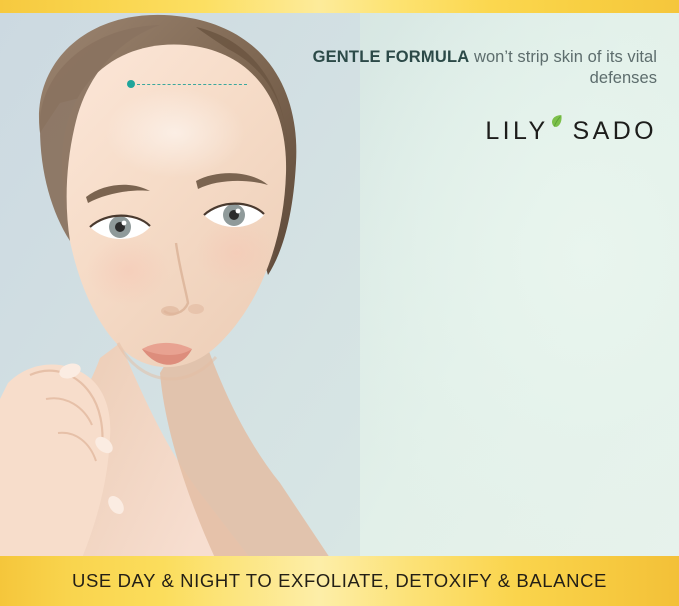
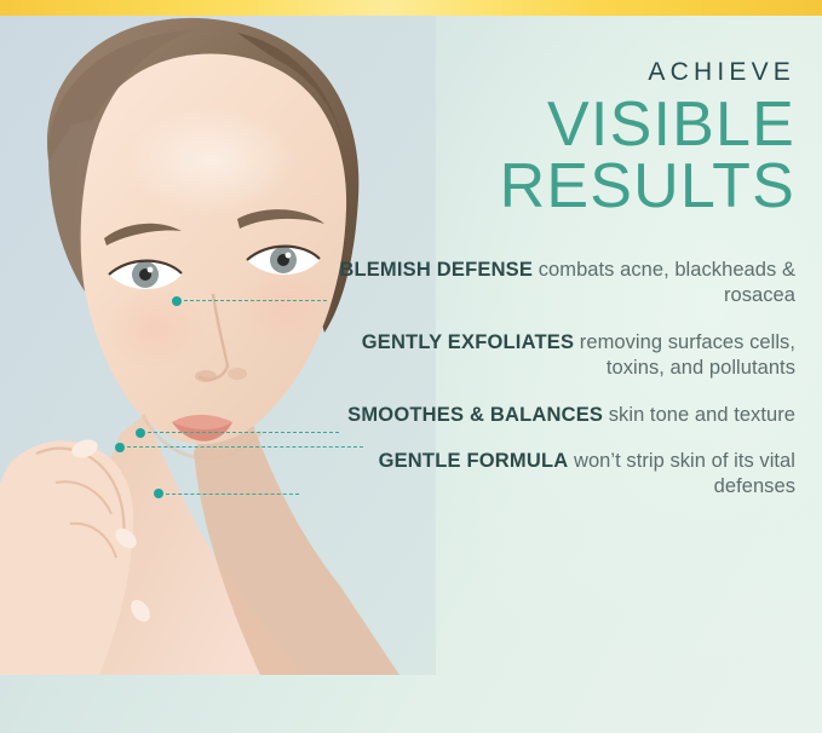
+ ACHIEVE
+ VISIBLE
+ RESULTS
+ BLEMISH DEFENSE combats acne, blackheads & rosacea
+ GENTLY EXFOLIATES removing surfaces cells, toxins, and pollutants
+ SMOOTHES & BALANCES skin tone and texture
  GENTLE FORMULA won’t strip skin of its vital defenses
- LILY
- SADO
- USE DAY & NIGHT TO EXFOLIATE, DETOXIFY & BALANCE
